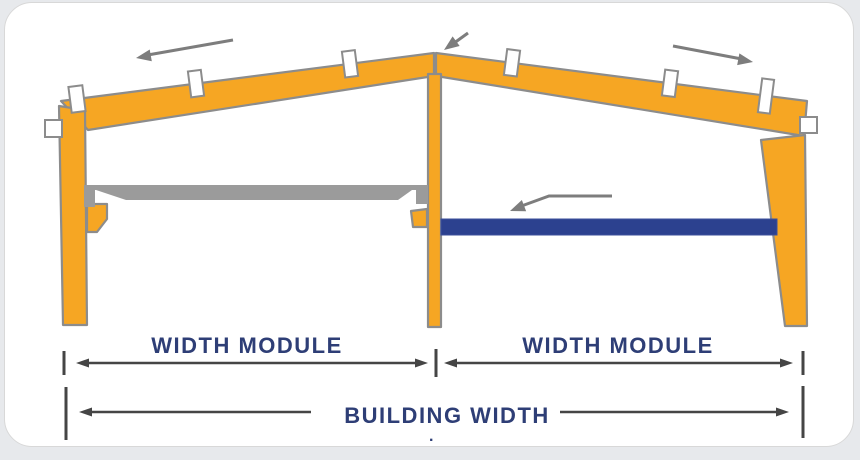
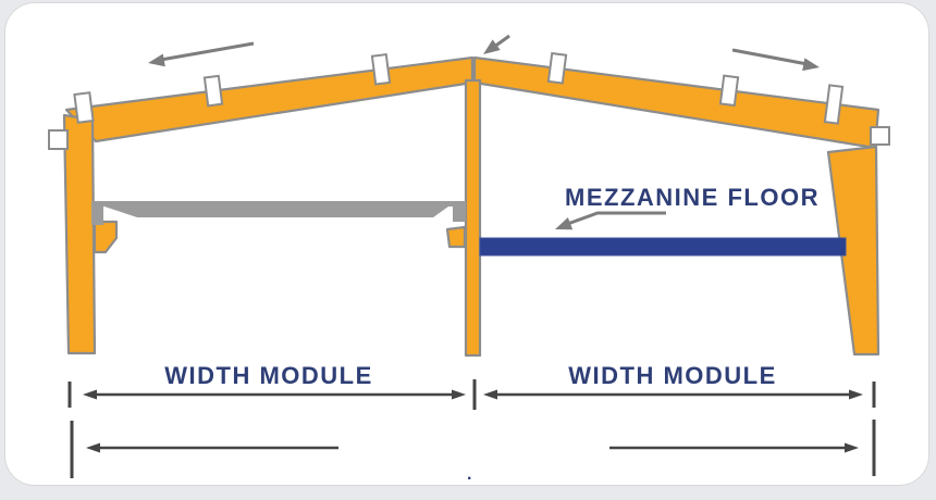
+ MEZZANINE FLOOR
  WIDTH MODULE
  WIDTH MODULE
- BUILDING WIDTH
  .
